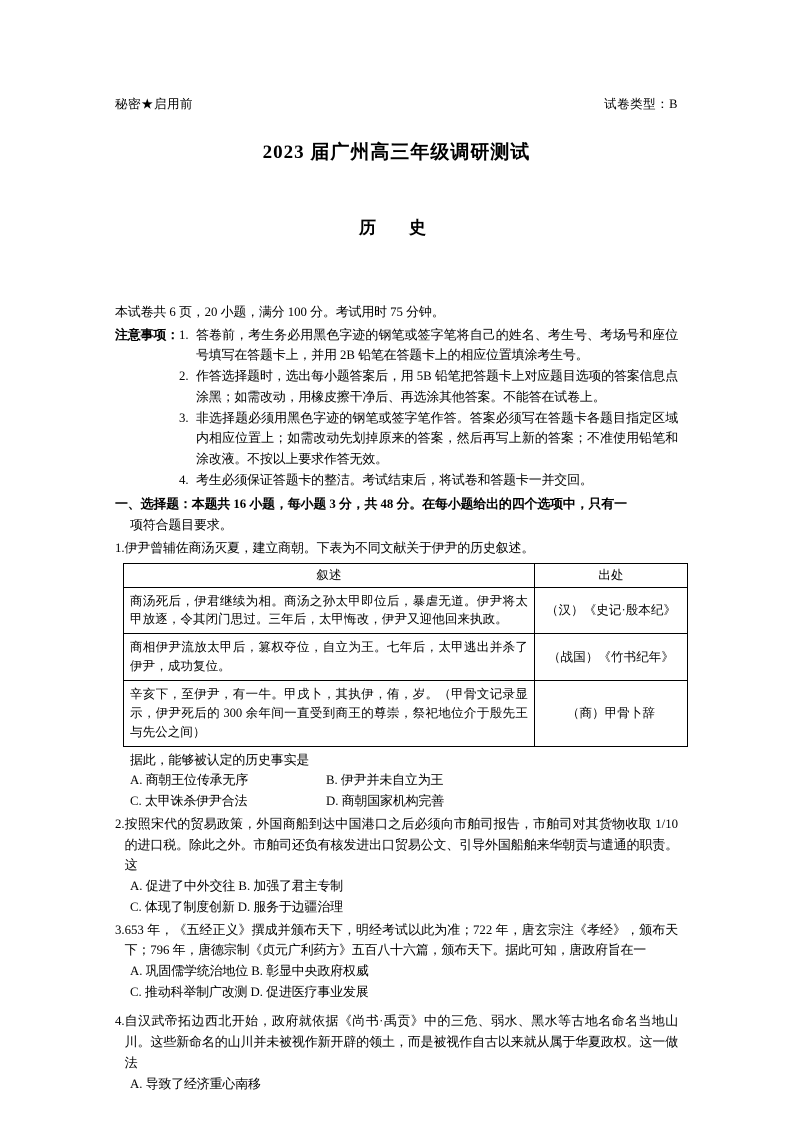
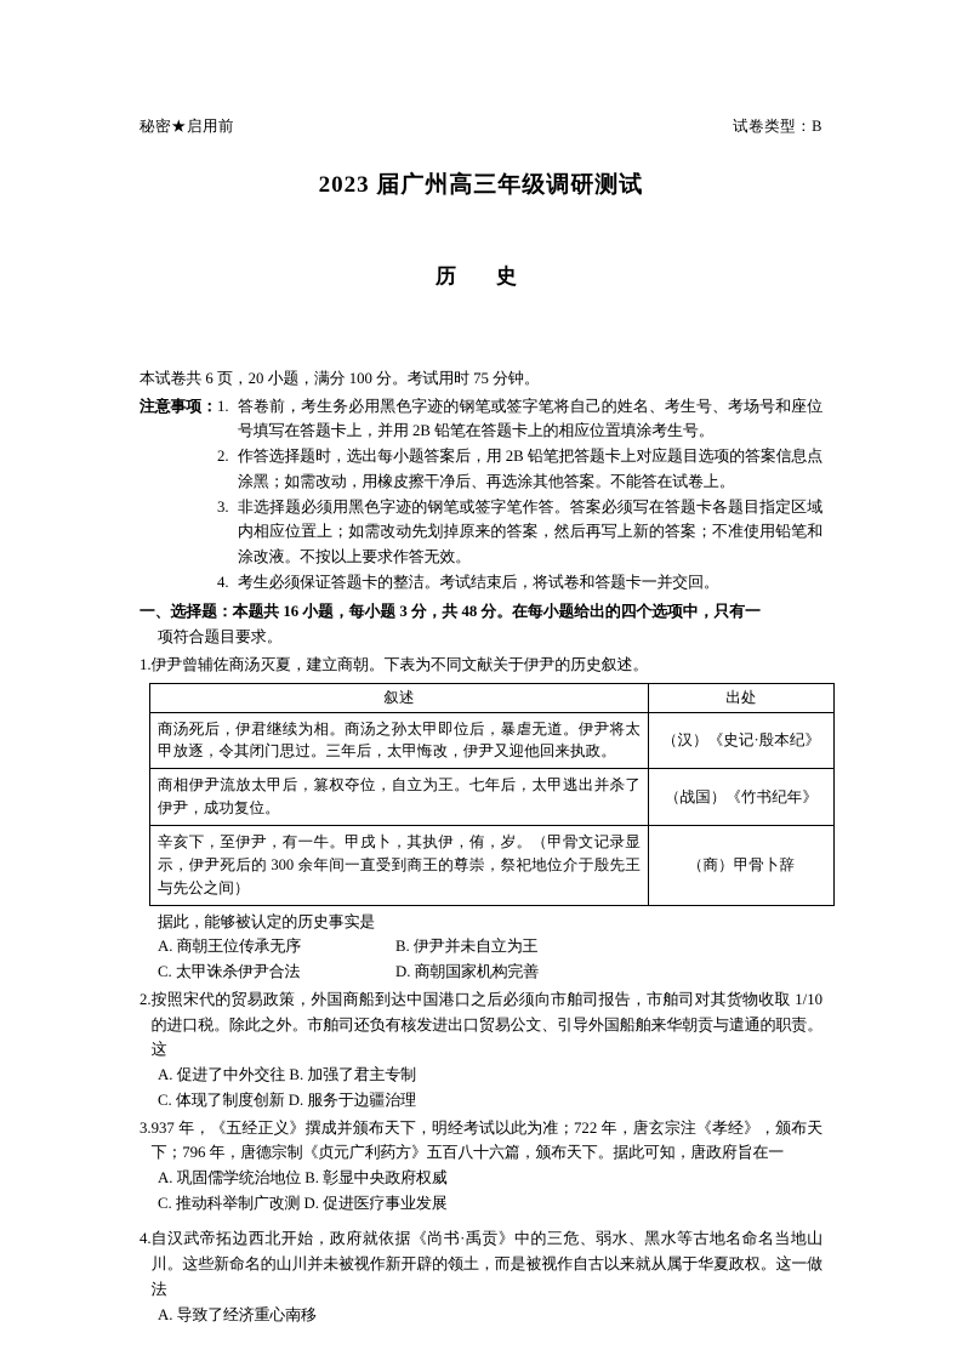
  秘密★启用前
  试卷类型：B
  2023 届广州高三年级调研测试
  历 史
  本试卷共 6 页，20 小题，满分 100 分。考试用时 75 分钟。
  注意事项：
  1.
  答卷前，考生务必用黑色字迹的钢笔或签字笔将自己的姓名、考生号、考场号和座位号填写在答题卡上，并用 2B 铅笔在答题卡上的相应位置填涂考生号。
  2.
- 作答选择题时，选出每小题答案后，用 5B 铅笔把答题卡上对应题目选项的答案信息点涂黑；如需改动，用橡皮擦干净后、再选涂其他答案。不能答在试卷上。
+ 作答选择题时，选出每小题答案后，用 2B 铅笔把答题卡上对应题目选项的答案信息点涂黑；如需改动，用橡皮擦干净后、再选涂其他答案。不能答在试卷上。
  3.
  非选择题必须用黑色字迹的钢笔或签字笔作答。答案必须写在答题卡各题目指定区域内相应位置上；如需改动先划掉原来的答案，然后再写上新的答案；不准使用铅笔和涂改液。不按以上要求作答无效。
  4.
  考生必须保证答题卡的整洁。考试结束后，将试卷和答题卡一并交回。
  一、选择题：本题共 16 小题，每小题 3 分，共 48 分。在每小题给出的四个选项中，只有一
  项符合题目要求。
  1.
  伊尹曾辅佐商汤灭夏，建立商朝。下表为不同文献关于伊尹的历史叙述。
  叙述	出处
  商汤死后，伊君继续为相。商汤之孙太甲即位后，暴虐无道。伊尹将太甲放逐，令其闭门思过。三年后，太甲悔改，伊尹又迎他回来执政。	（汉）《史记·殷本纪》
  商相伊尹流放太甲后，篡权夺位，自立为王。七年后，太甲逃出并杀了伊尹，成功复位。	（战国）《竹书纪年》
  辛亥下，至伊尹，有一牛。甲戌卜，其执伊，侑，岁。（甲骨文记录显示，伊尹死后的 300 余年间一直受到商王的尊崇，祭祀地位介于殷先王与先公之间）	（商）甲骨卜辞
  据此，能够被认定的历史事实是
  A. 商朝王位传承无序
  C. 太甲诛杀伊尹合法
  B. 伊尹并未自立为王
  D. 商朝国家机构完善
  2.
  按照宋代的贸易政策，外国商船到达中国港口之后必须向市舶司报告，市舶司对其货物收取 1/10 的进口税。除此之外。市舶司还负有核发进出口贸易公文、引导外国船舶来华朝贡与遣通的职责。这
  A. 促进了中外交往 B. 加强了君主专制
  C. 体现了制度创新 D. 服务于边疆治理
  3.
- 653 年，《五经正义》撰成并颁布天下，明经考试以此为准；722 年，唐玄宗注《孝经》，颁布天下；796 年，唐德宗制《贞元广利药方》五百八十六篇，颁布天下。据此可知，唐政府旨在一
+ 937 年，《五经正义》撰成并颁布天下，明经考试以此为准；722 年，唐玄宗注《孝经》，颁布天下；796 年，唐德宗制《贞元广利药方》五百八十六篇，颁布天下。据此可知，唐政府旨在一
  A. 巩固儒学统治地位 B. 彰显中央政府权威
  C. 推动科举制广改测 D. 促进医疗事业发展
  4.
  自汉武帝拓边西北开始，政府就依据《尚书·禹贡》中的三危、弱水、黑水等古地名命名当地山川。这些新命名的山川并未被视作新开辟的领土，而是被视作自古以来就从属于华夏政权。这一做法
  A. 导致了经济重心南移
